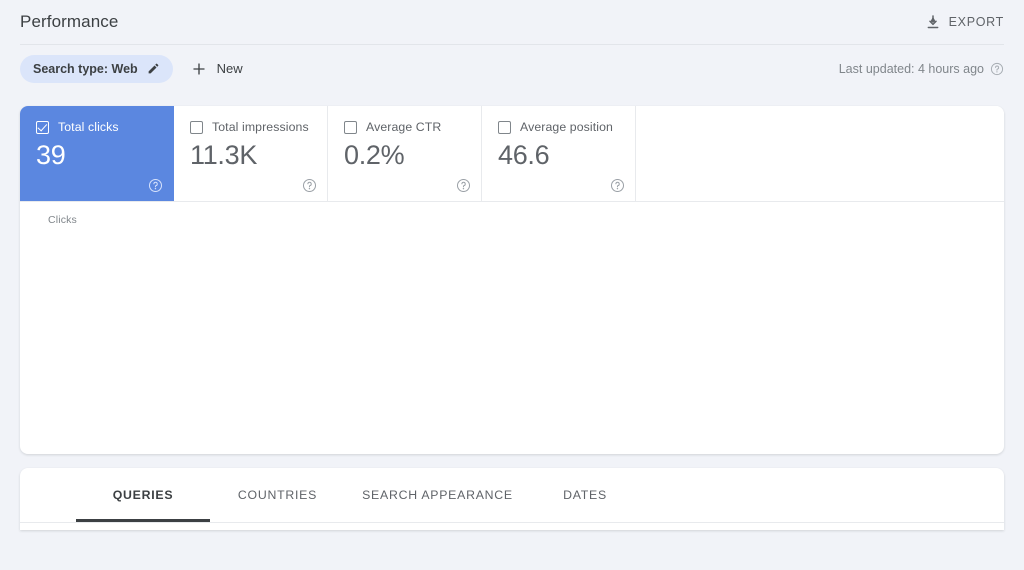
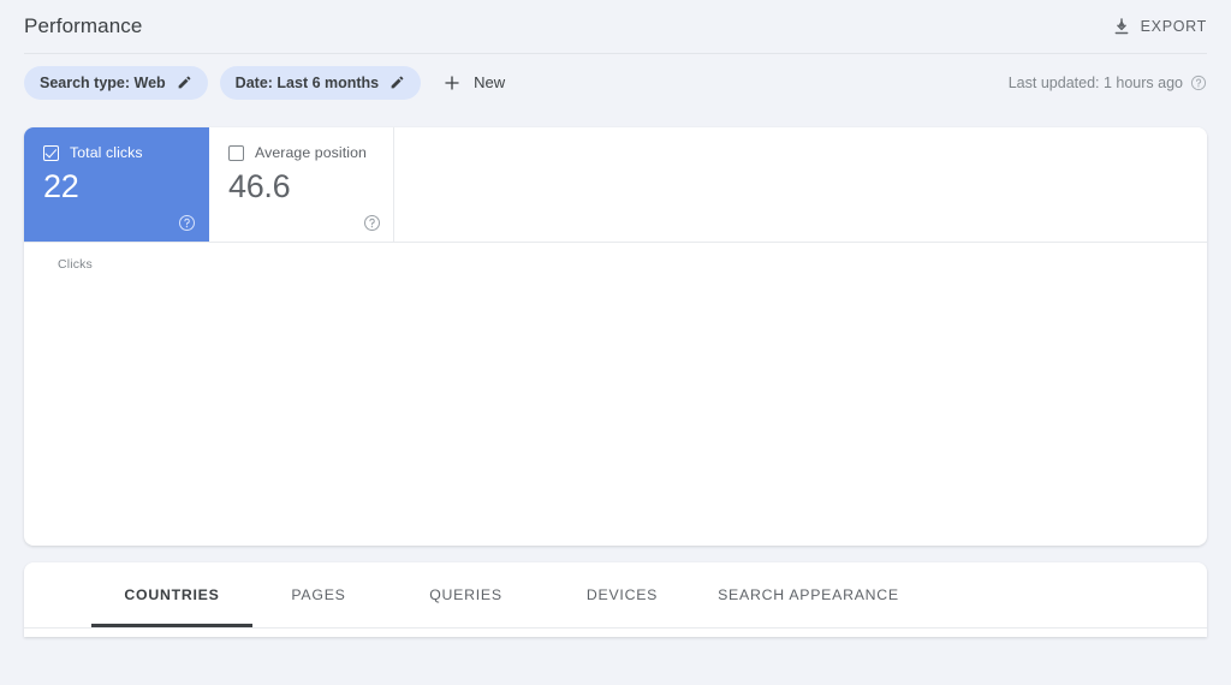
  Performance
  EXPORT
  Search type: Web
+ Date: Last 6 months
  New
- Last updated: 4 hours ago
+ Last updated: 1 hours ago
  Total clicks
- 39
+ 22
- Total impressions
- 11.3K
- Average CTR
- 0.2%
  Average position
  46.6
  Clicks
- QUERIES
+ COUNTRIES
+ PAGES
- COUNTRIES
+ QUERIES
+ DEVICES
  SEARCH APPEARANCE
- DATES
